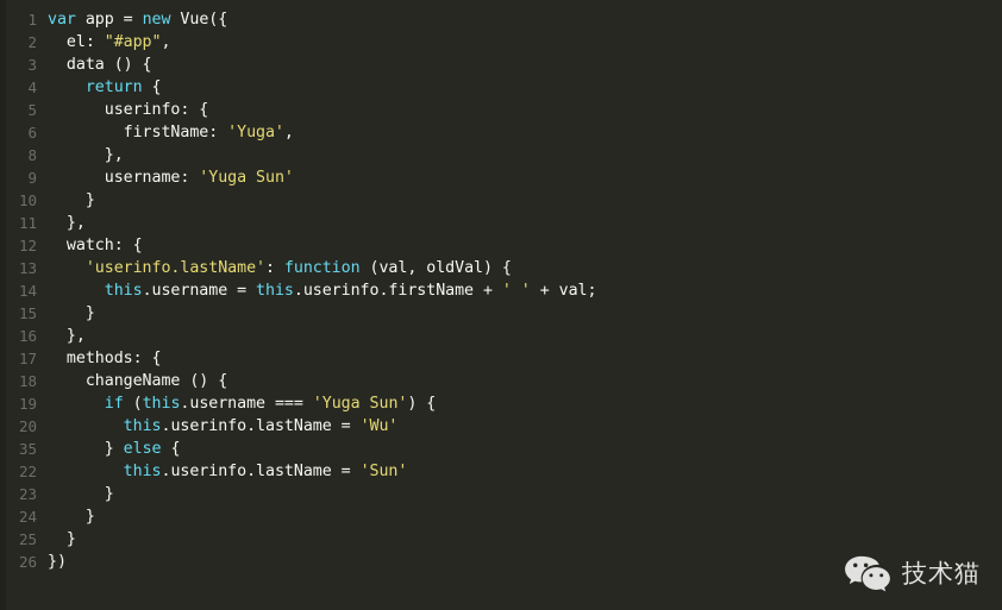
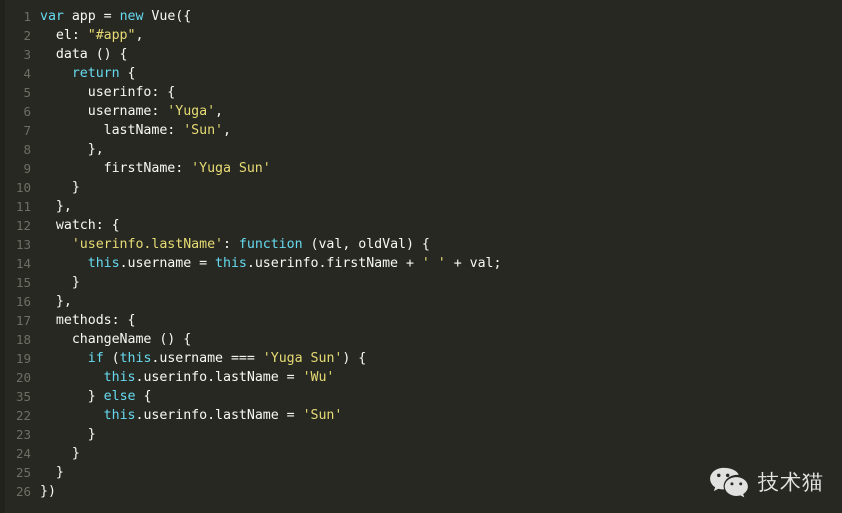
  1	var app = new Vue({
  2	el: "#app",
  3	data () {
  4	return {
  5	userinfo: {
- 6	firstName: 'Yuga',
+ 6	username: 'Yuga',
+ 7	lastName: 'Sun',
  8	},
- 9	username: 'Yuga Sun'
+ 9	firstName: 'Yuga Sun'
  10	}
  11	},
  12	watch: {
  13	'userinfo.lastName': function (val, oldVal) {
  14	this.username = this.userinfo.firstName + ' ' + val;
  15	}
  16	},
  17	methods: {
  18	changeName () {
  19	if (this.username === 'Yuga Sun') {
  20	this.userinfo.lastName = 'Wu'
  35	} else {
  22	this.userinfo.lastName = 'Sun'
  23	}
  24	}
  25	}
  26	})
  技术猫
